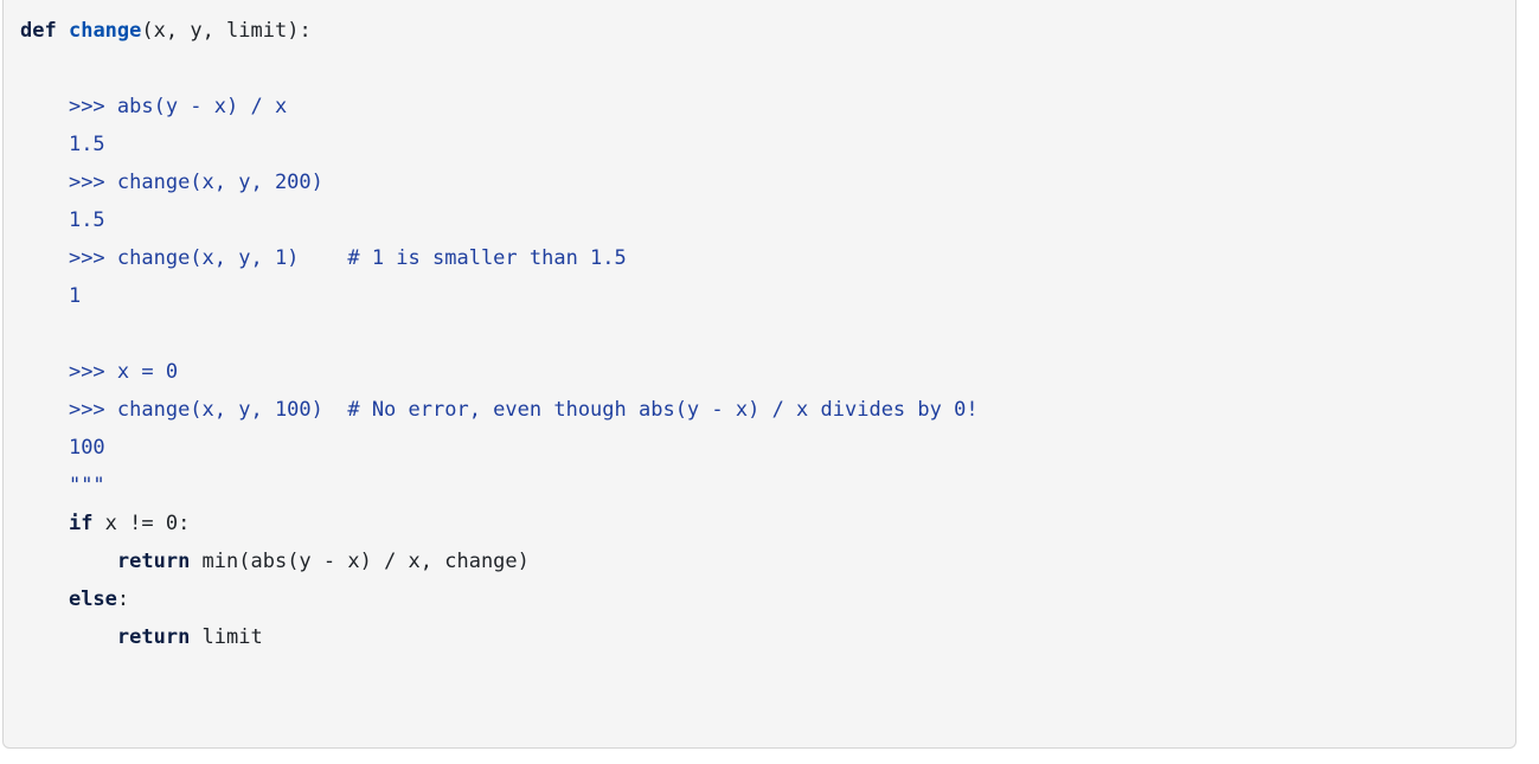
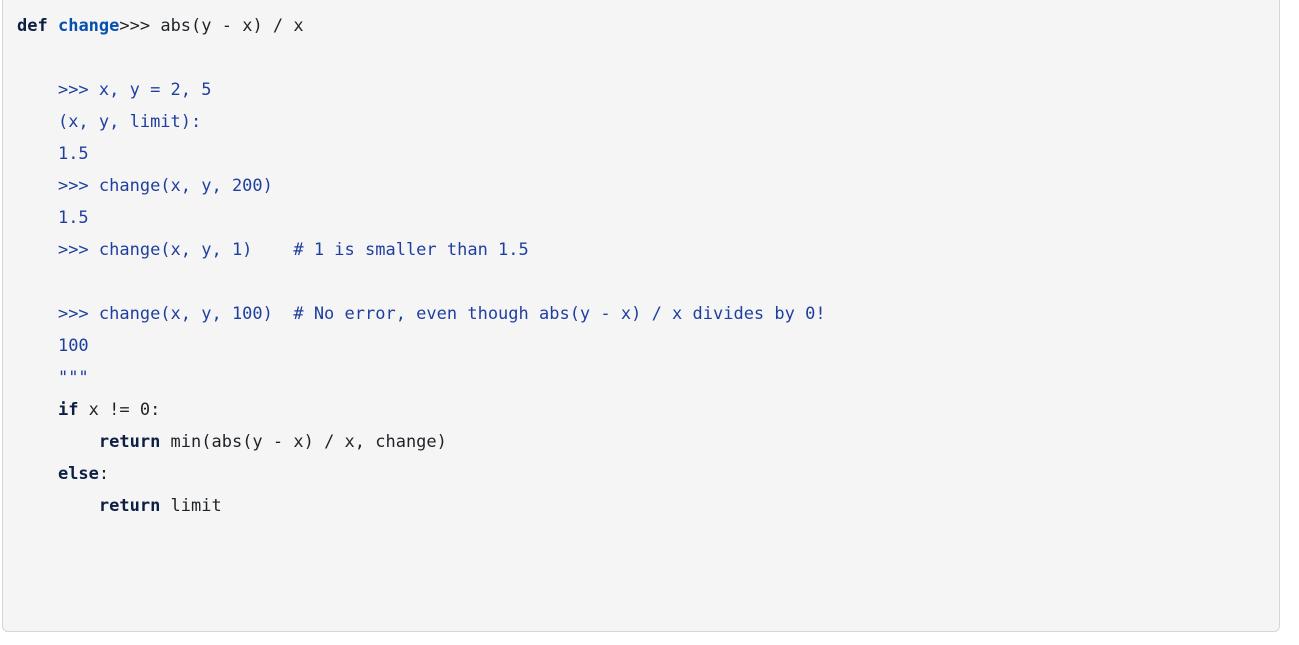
- def change(x, y, limit):
+ def change>>> abs(y - x) / x
+ >>> x, y = 2, 5
- >>> abs(y - x) / x
+ (x, y, limit):
  1.5
  >>> change(x, y, 200)
  1.5
  >>> change(x, y, 1) # 1 is smaller than 1.5
- 1
- >>> x = 0
  >>> change(x, y, 100) # No error, even though abs(y - x) / x divides by 0!
  100
  """
  if x != 0:
  return min(abs(y - x) / x, change)
  else:
  return limit
